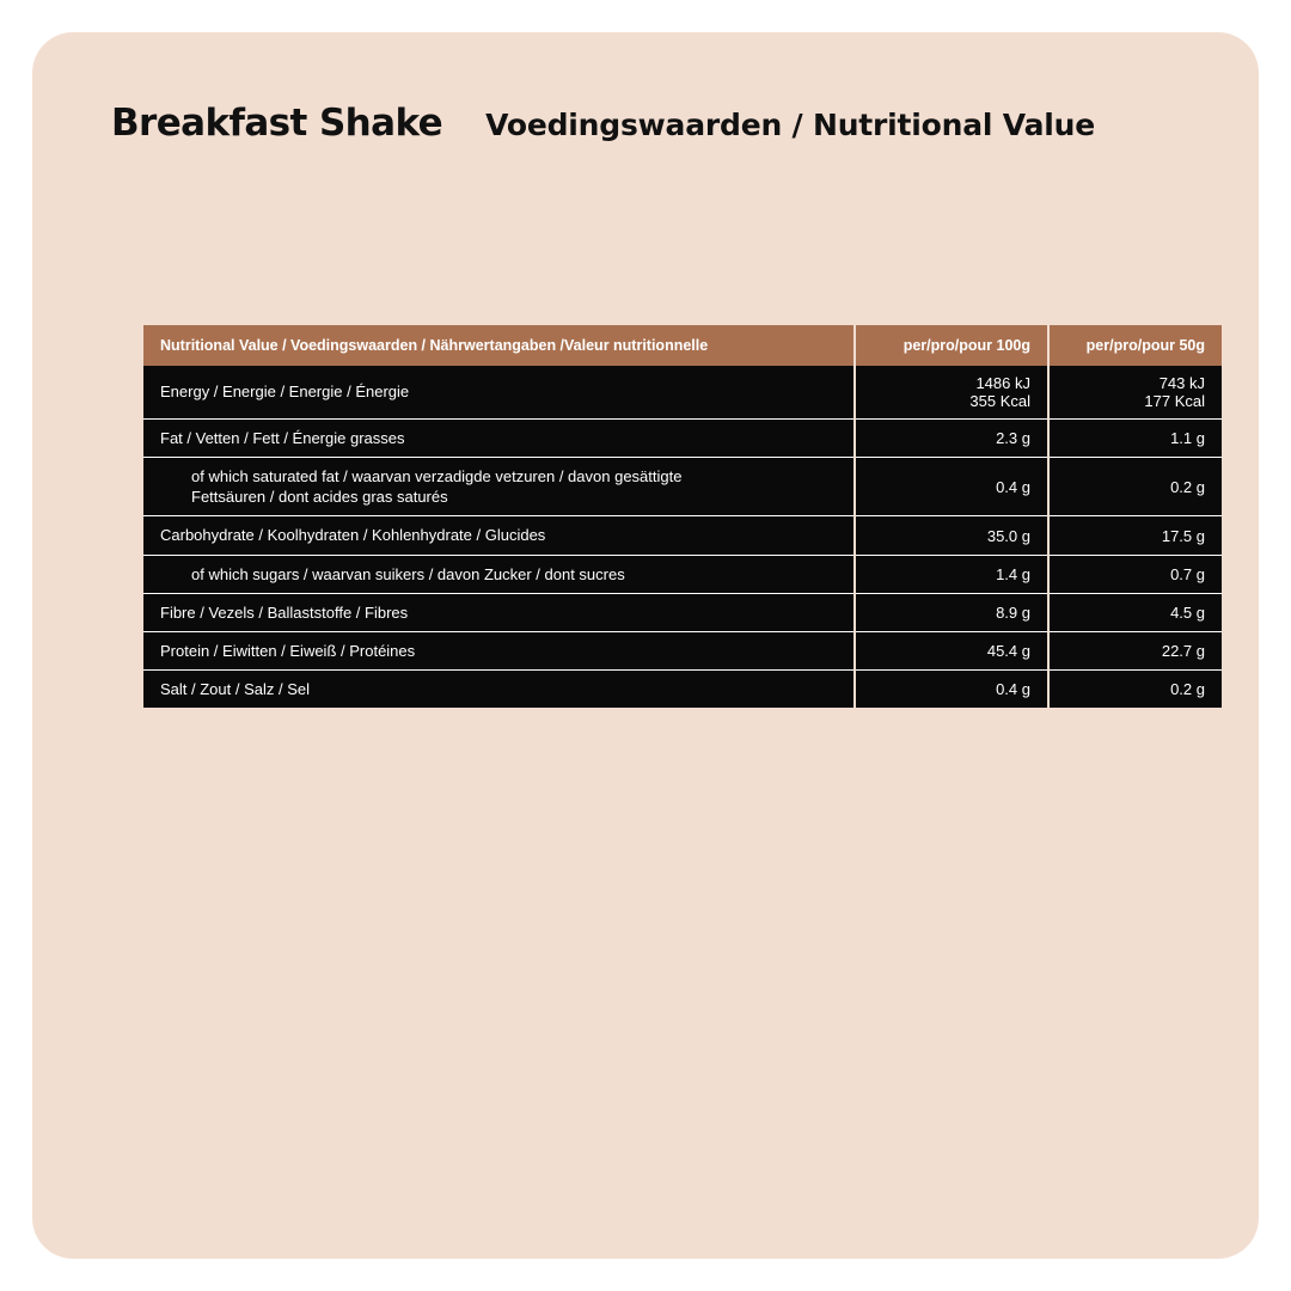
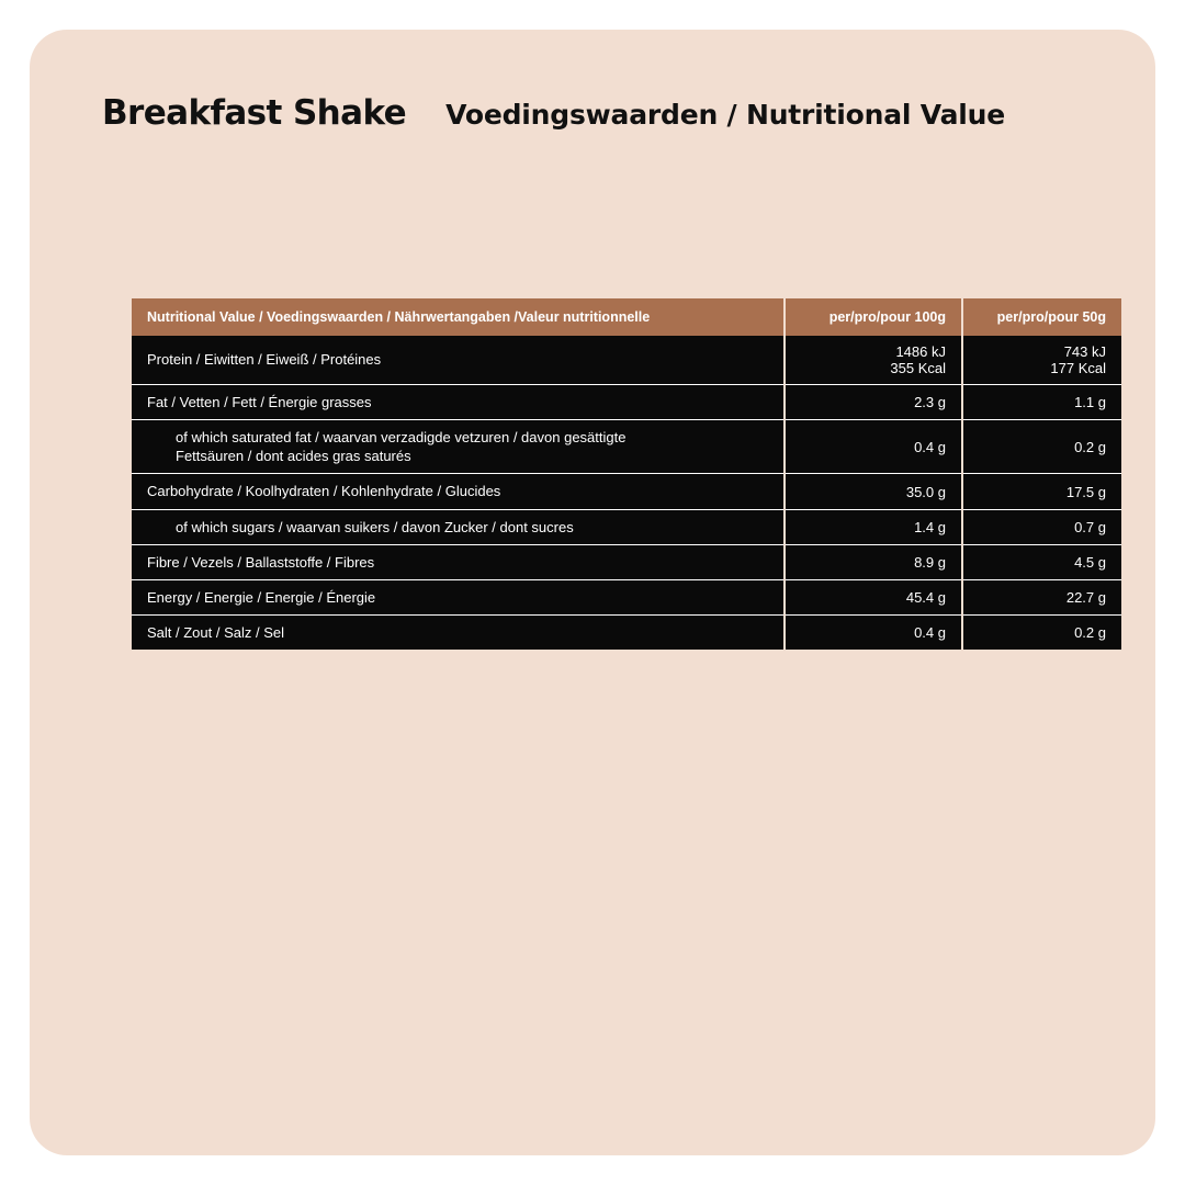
  Breakfast Shake
  Voedingswaarden / Nutritional Value
  Nutritional Value / Voedingswaarden / Nährwertangaben /Valeur nutritionnelle	per/pro/pour 100g	per/pro/pour 50g
- Energy / Energie / Energie / Énergie	1486 kJ 355 Kcal	743 kJ 177 Kcal
+ Protein / Eiwitten / Eiweiß / Protéines	1486 kJ 355 Kcal	743 kJ 177 Kcal
  Fat / Vetten / Fett / Énergie grasses	2.3 g	1.1 g
  of which saturated fat / waarvan verzadigde vetzuren / davon gesättigte Fettsäuren / dont acides gras saturés	0.4 g	0.2 g
  Carbohydrate / Koolhydraten / Kohlenhydrate / Glucides	35.0 g	17.5 g
  of which sugars / waarvan suikers / davon Zucker / dont sucres	1.4 g	0.7 g
  Fibre / Vezels / Ballaststoffe / Fibres	8.9 g	4.5 g
- Protein / Eiwitten / Eiweiß / Protéines	45.4 g	22.7 g
+ Energy / Energie / Energie / Énergie	45.4 g	22.7 g
  Salt / Zout / Salz / Sel	0.4 g	0.2 g
